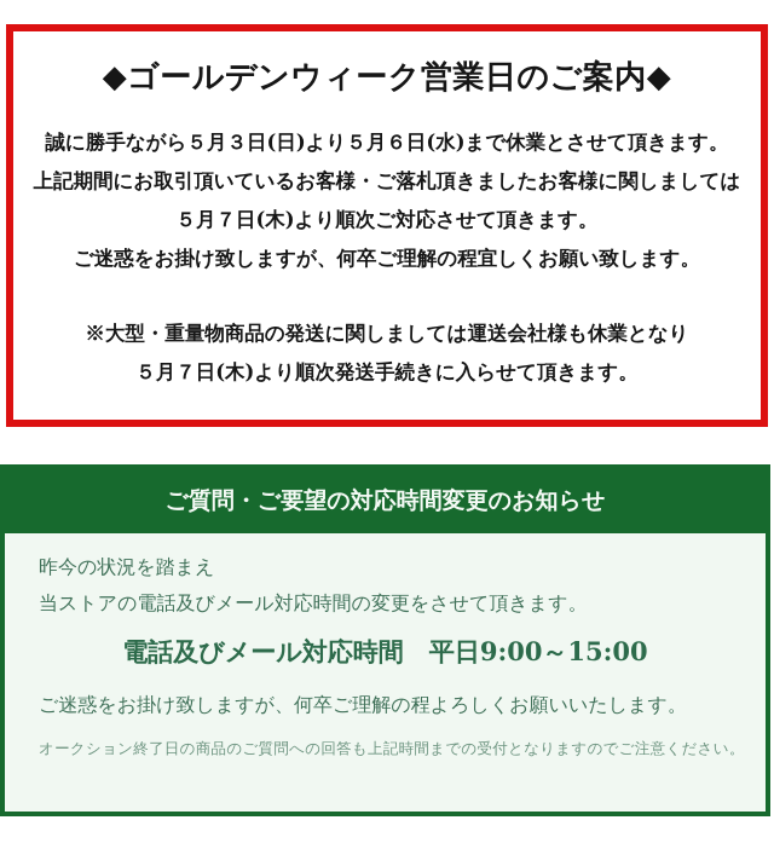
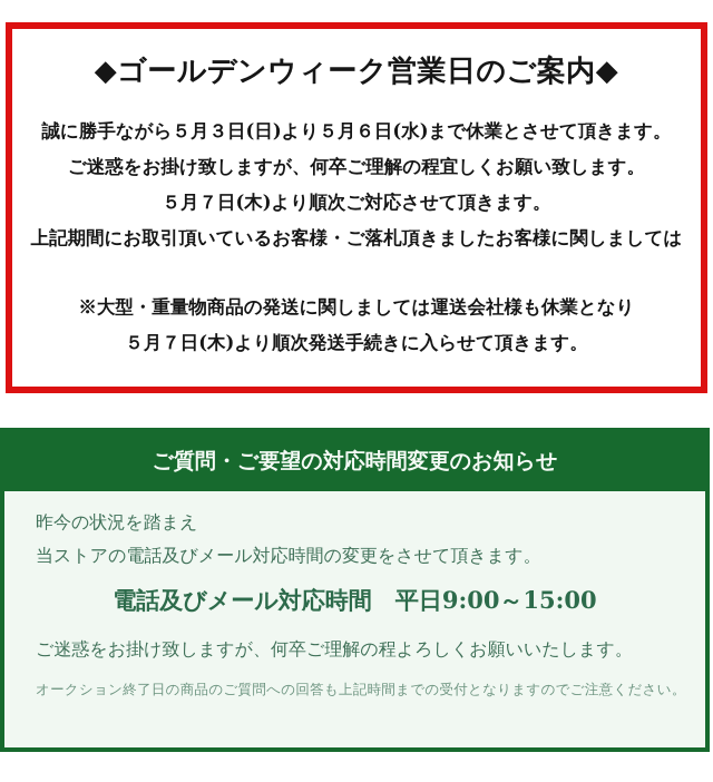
  ◆ゴールデンウィーク営業日のご案内◆
  誠に勝手ながら５月３日(日)より５月６日(水)まで休業とさせて頂きます。
- 上記期間にお取引頂いているお客様・ご落札頂きましたお客様に関しましては
+ ご迷惑をお掛け致しますが、何卒ご理解の程宜しくお願い致します。
  ５月７日(木)より順次ご対応させて頂きます。
- ご迷惑をお掛け致しますが、何卒ご理解の程宜しくお願い致します。
+ 上記期間にお取引頂いているお客様・ご落札頂きましたお客様に関しましては
  ※大型・重量物商品の発送に関しましては運送会社様も休業となり
  ５月７日(木)より順次発送手続きに入らせて頂きます。
  ご質問・ご要望の対応時間変更のお知らせ
  昨今の状況を踏まえ
  当ストアの電話及びメール対応時間の変更をさせて頂きます。
  電話及びメール対応時間 平日9:00～15:00
  ご迷惑をお掛け致しますが、何卒ご理解の程よろしくお願いいたします。
  オークション終了日の商品のご質問への回答も上記時間までの受付となりますのでご注意ください。
